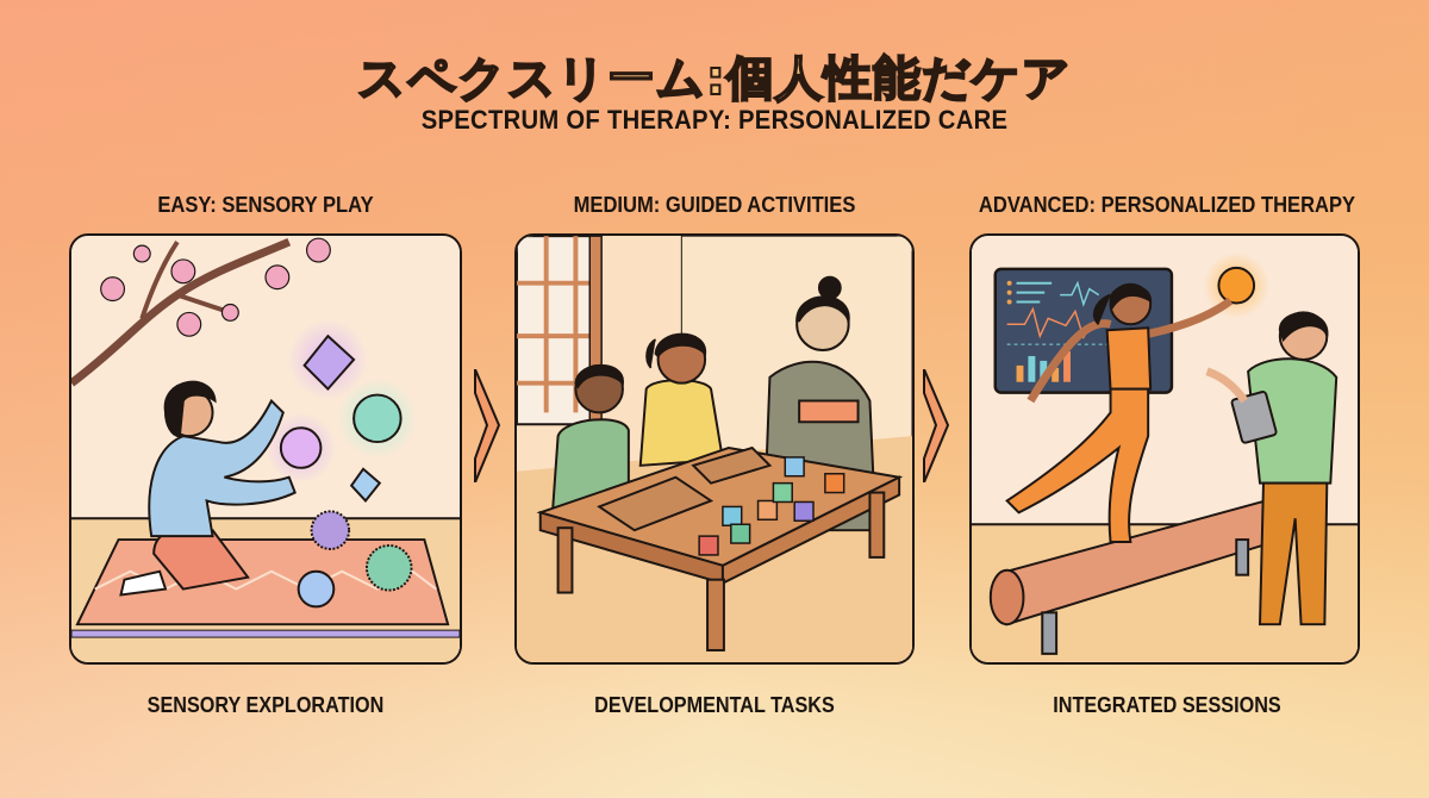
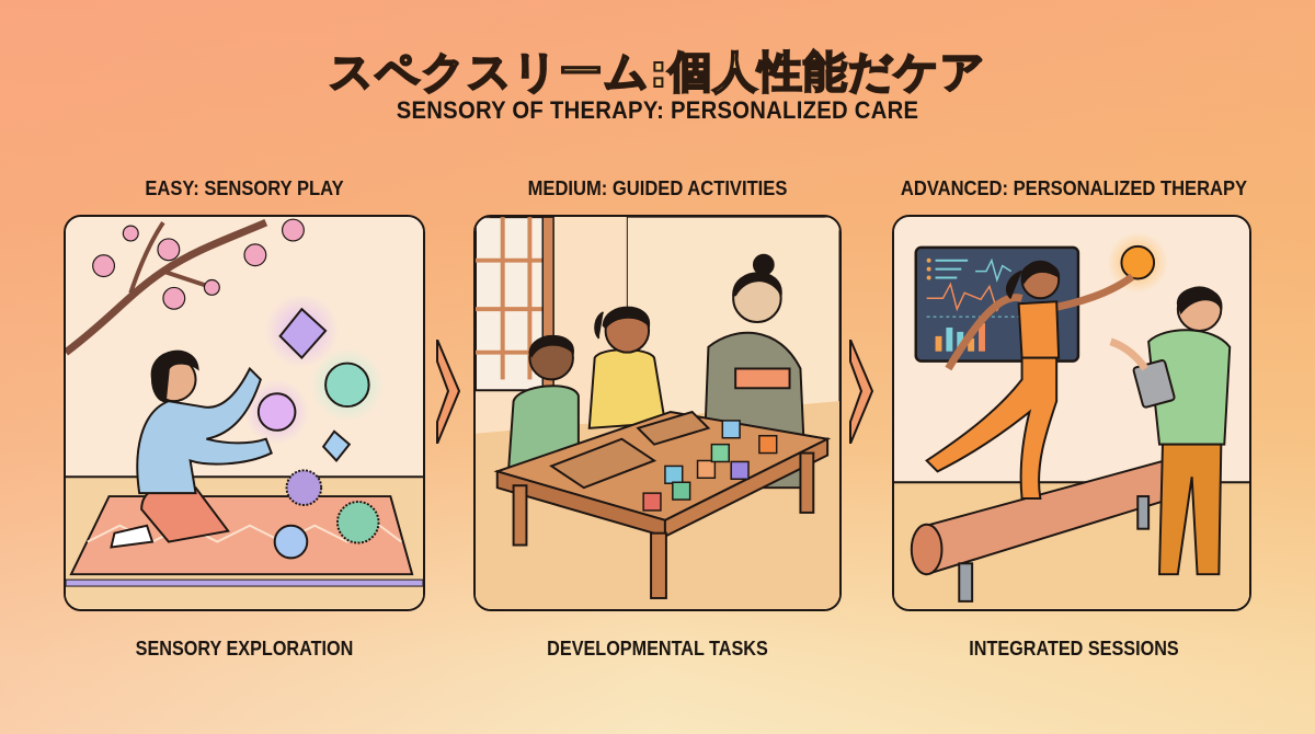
  スペクスリーム:個人性能だケア
- SPECTRUM OF THERAPY: PERSONALIZED CARE
+ SENSORY OF THERAPY: PERSONALIZED CARE
  EASY: SENSORY PLAY
  MEDIUM: GUIDED ACTIVITIES
  ADVANCED: PERSONALIZED THERAPY
  SENSORY EXPLORATION
  DEVELOPMENTAL TASKS
  INTEGRATED SESSIONS
